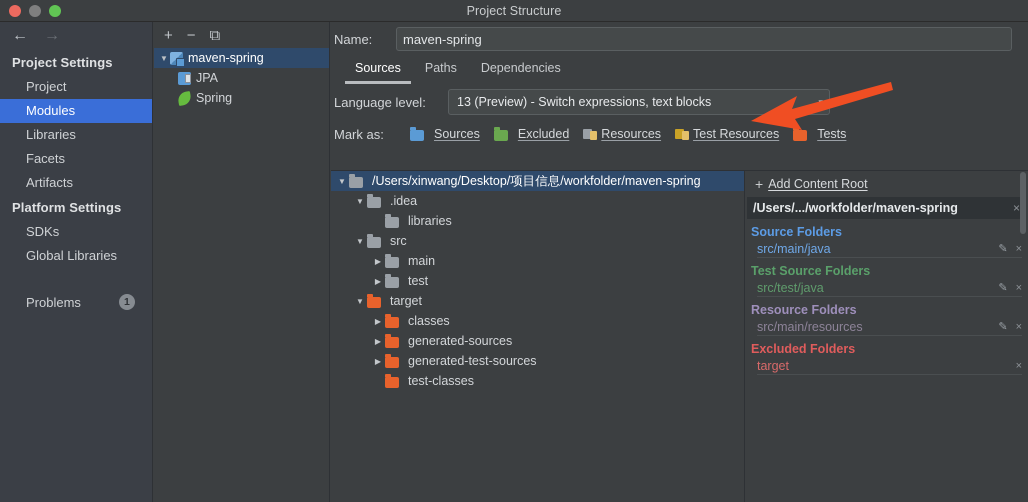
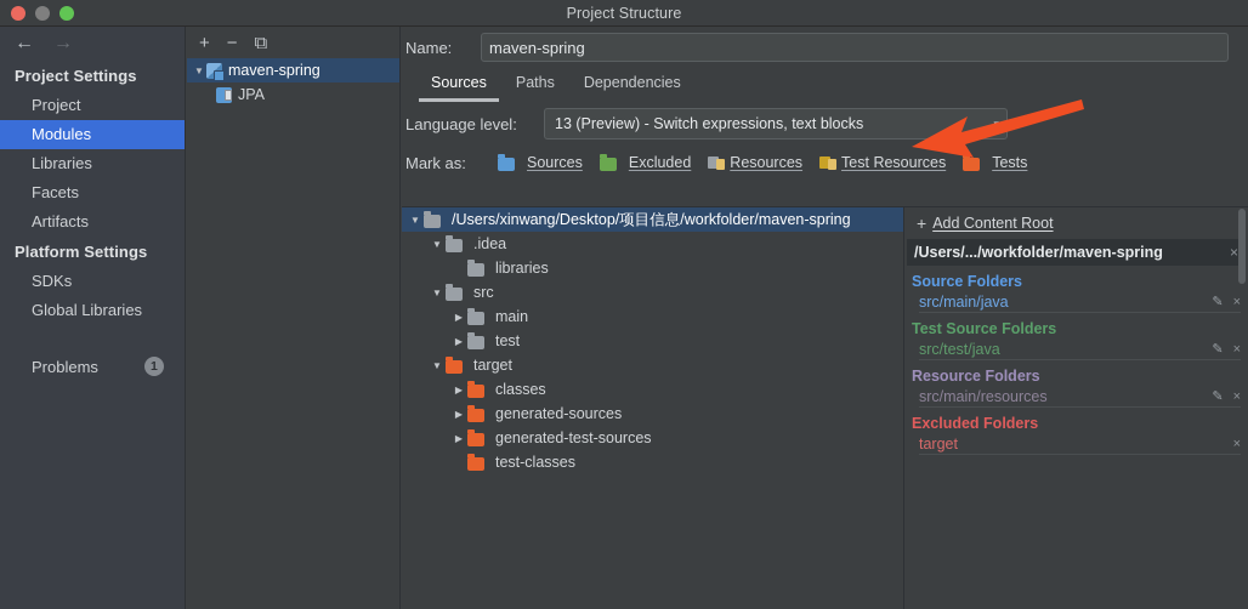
  Project Structure
  ←
  →
  Project Settings
  Project
  Modules
  Libraries
  Facets
  Artifacts
  Platform Settings
  SDKs
  Global Libraries
  Problems
  1
  +
  −
  ⧉
  ▼
  maven-spring
  JPA
- Spring
  Name:
  maven-spring
  Sources
  Paths
  Dependencies
  Language level:
  13 (Preview) - Switch expressions, text blocks
  Mark as:
  Sources
  Excluded
  Resources
  Test Resources
  Tests
  ▼
  /Users/xinwang/Desktop/项目信息/workfolder/maven-spring
  ▼
  .idea
  libraries
  ▼
  src
  ▶
  main
  ▶
  test
  ▼
  target
  ▶
  classes
  ▶
  generated-sources
  ▶
  generated-test-sources
  test-classes
  +
  Add Content Root
  /Users/.../workfolder/maven-spring
  ×
  Source Folders
  src/main/java
  ✎
  ×
  Test Source Folders
  src/test/java
  ✎
  ×
  Resource Folders
  src/main/resources
  ✎
  ×
  Excluded Folders
  target
  ×
